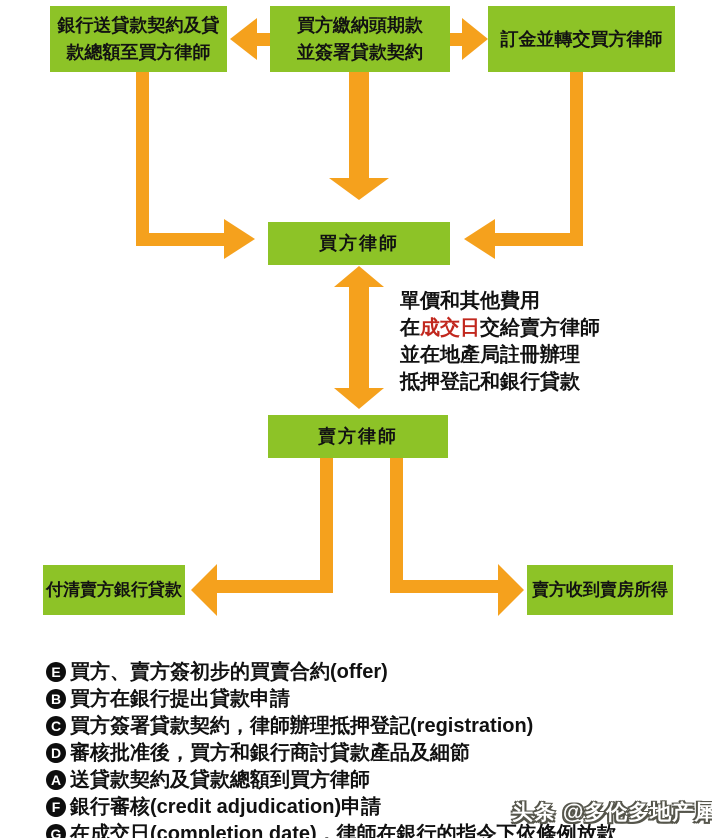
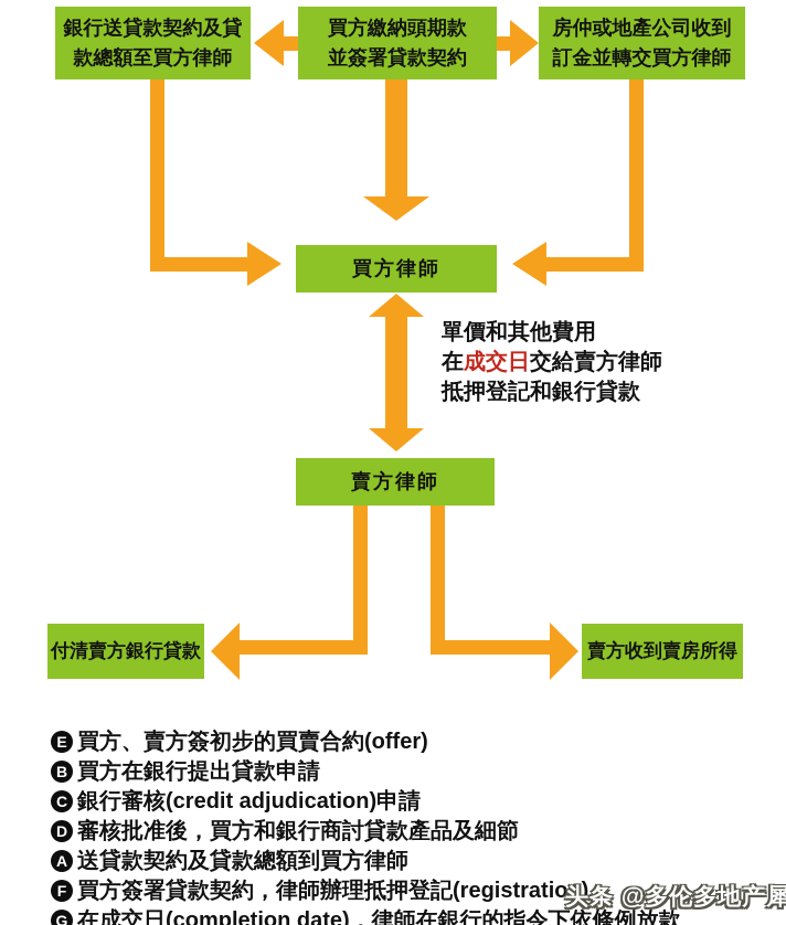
  銀行送貸款契約及貸
  款總額至買方律師
  買方繳納頭期款
  並簽署貸款契約
+ 房仲或地產公司收到
  訂金並轉交買方律師
  買方律師
  單價和其他費用
  在成交日交給賣方律師
- 並在地產局註冊辦理
  抵押登記和銀行貸款
  賣方律師
  付清賣方銀行貸款
  賣方收到賣房所得
  E
  買方、賣方簽初步的買賣合約(offer)
  B
  買方在銀行提出貸款申請
  C
- 買方簽署貸款契約，律師辦理抵押登記(registration)
+ 銀行審核(credit adjudication)申請
  D
  審核批准後，買方和銀行商討貸款產品及細節
  A
  送貸款契約及貸款總額到買方律師
  F
- 銀行審核(credit adjudication)申請
+ 買方簽署貸款契約，律師辦理抵押登記(registration)
  G
  在成交日(completion date)，律師在銀行的指令下依條例放款
  头条 @多伦多地产犀
